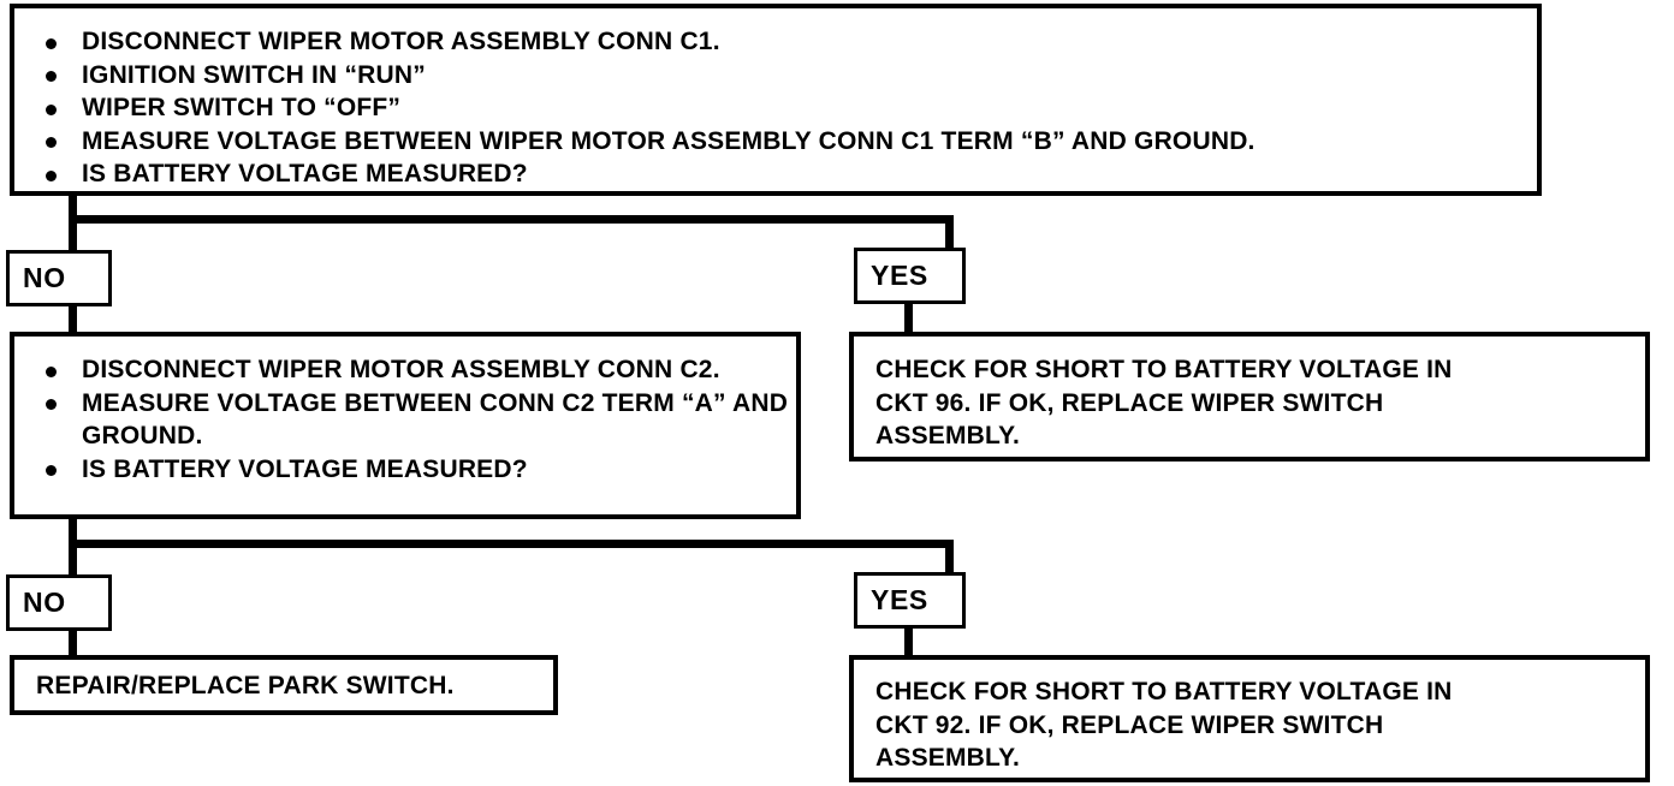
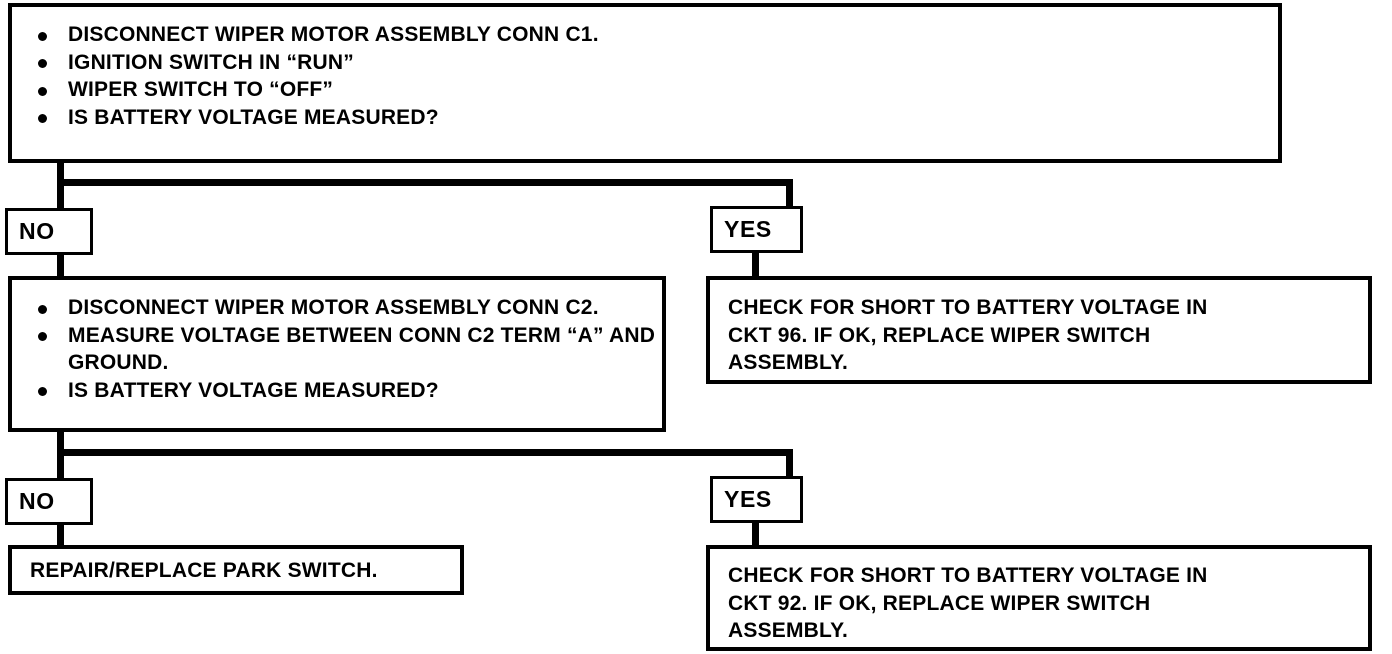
  DISCONNECT WIPER MOTOR ASSEMBLY CONN C1.
  IGNITION SWITCH IN “RUN”
  WIPER SWITCH TO “OFF”
- MEASURE VOLTAGE BETWEEN WIPER MOTOR ASSEMBLY CONN C1 TERM “B” AND GROUND.
  IS BATTERY VOLTAGE MEASURED?
  NO
  YES
  DISCONNECT WIPER MOTOR ASSEMBLY CONN C2.
  MEASURE VOLTAGE BETWEEN CONN C2 TERM “A” AND GROUND.
  IS BATTERY VOLTAGE MEASURED?
  CHECK FOR SHORT TO BATTERY VOLTAGE IN
  CKT 96. IF OK, REPLACE WIPER SWITCH
  ASSEMBLY.
  NO
  YES
  REPAIR/REPLACE PARK SWITCH.
  CHECK FOR SHORT TO BATTERY VOLTAGE IN
  CKT 92. IF OK, REPLACE WIPER SWITCH
  ASSEMBLY.
